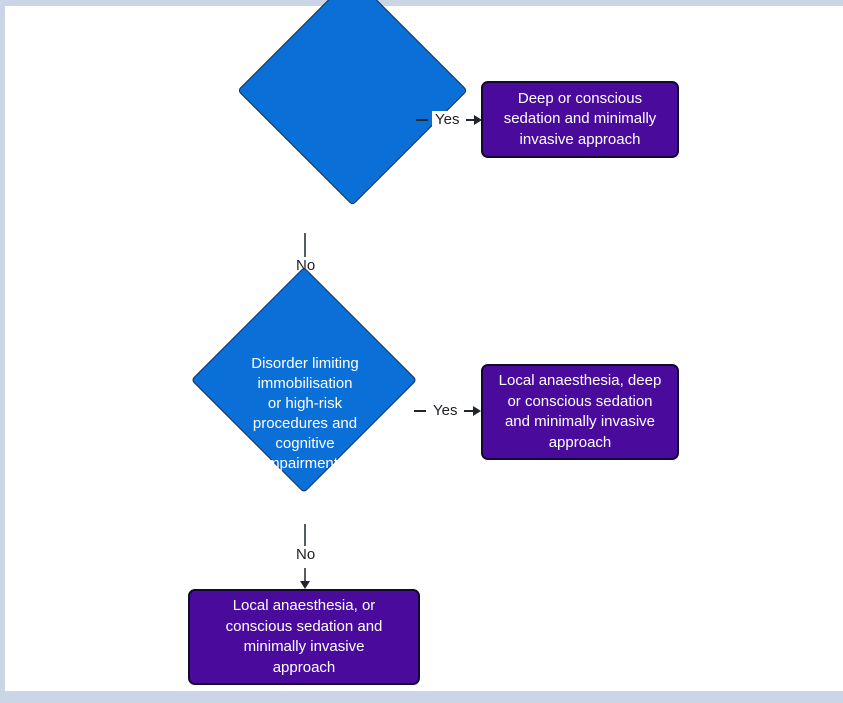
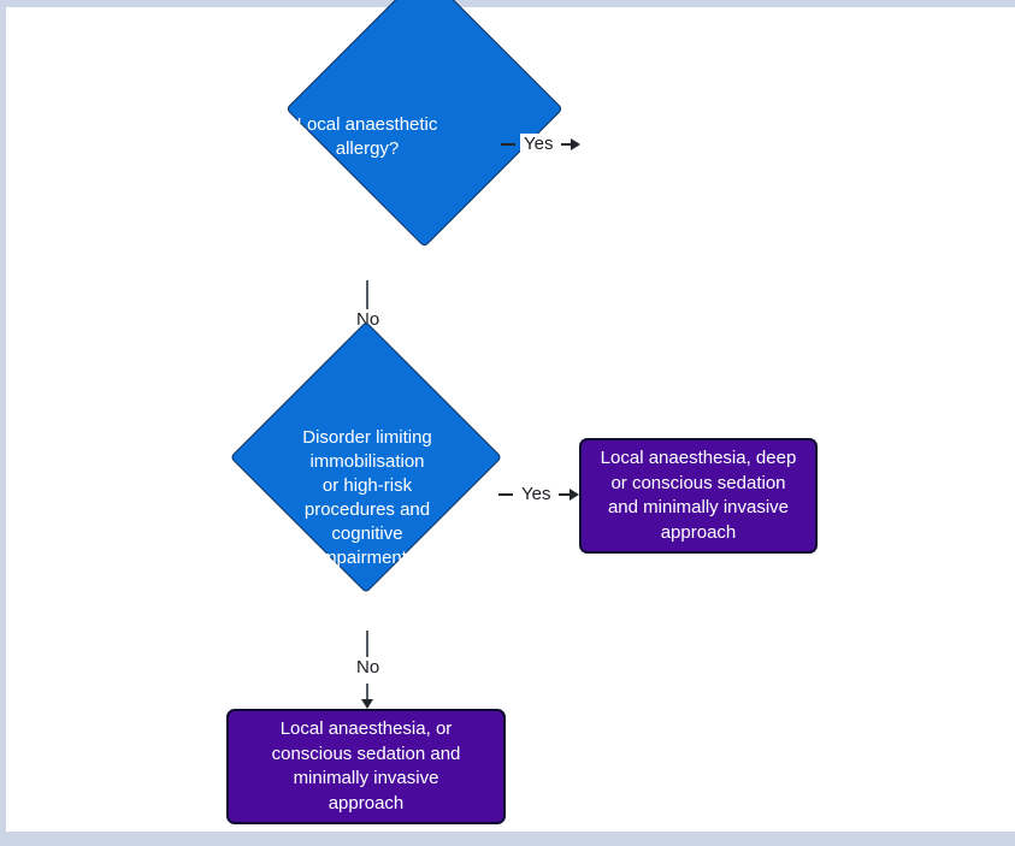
+ Local anaesthetic
+ allergy?
  Yes
- Deep or conscious
- sedation and minimally
- invasive approach
  No
  Disorder limiting
  immobilisation
  or high-risk
  procedures and
  cognitive
  impairment?
  Yes
  Local anaesthesia, deep
  or conscious sedation
  and minimally invasive
  approach
  No
  Local anaesthesia, or
  conscious sedation and
  minimally invasive
  approach
